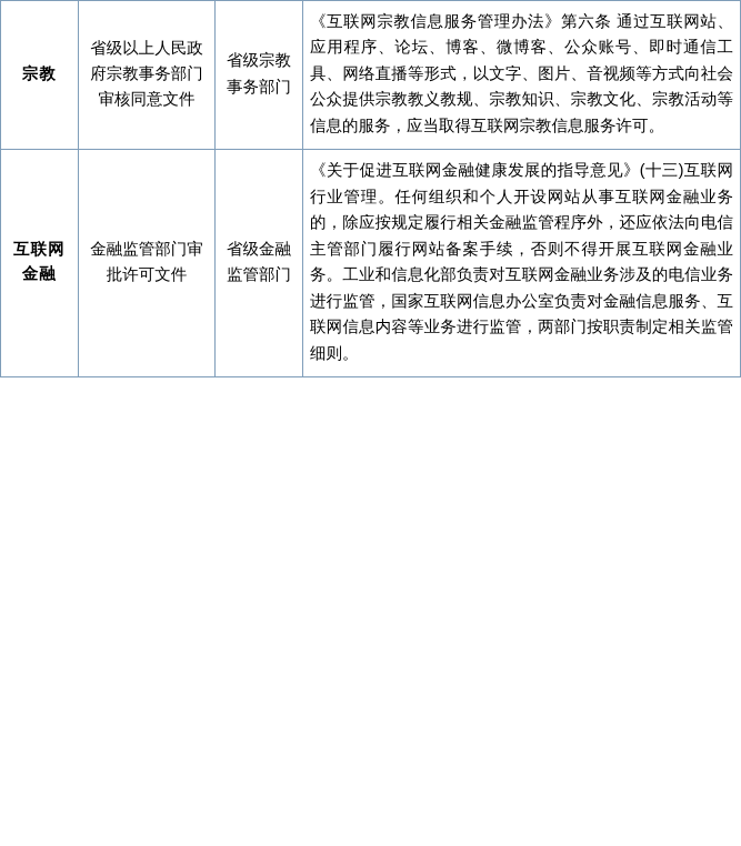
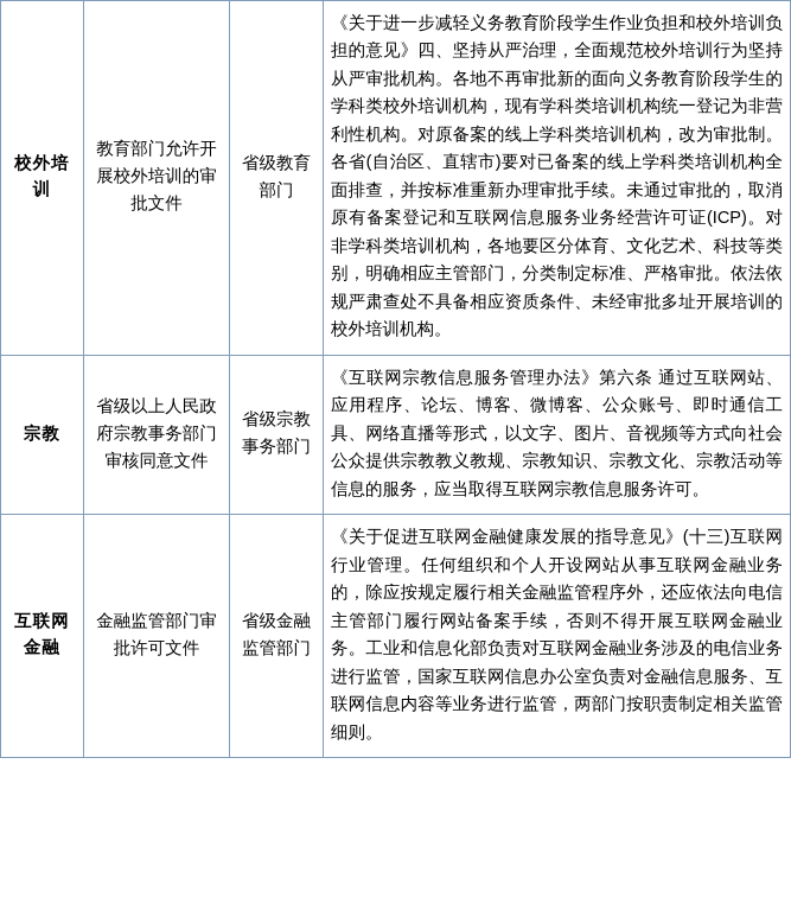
+ 校外培训	教育部门允许开展校外培训的审批文件	省级教育部门	《关于进一步减轻义务教育阶段学生作业负担和校外培训负担的意见》四、坚持从严治理，全面规范校外培训行为坚持从严审批机构。各地不再审批新的面向义务教育阶段学生的学科类校外培训机构，现有学科类培训机构统一登记为非营利性机构。对原备案的线上学科类培训机构，改为审批制。各省(自治区、直辖市)要对已备案的线上学科类培训机构全面排查，并按标准重新办理审批手续。未通过审批的，取消原有备案登记和互联网信息服务业务经营许可证(ICP)。对非学科类培训机构，各地要区分体育、文化艺术、科技等类别，明确相应主管部门，分类制定标准、严格审批。依法依规严肃查处不具备相应资质条件、未经审批多址开展培训的校外培训机构。
  宗教	省级以上人民政府宗教事务部门审核同意文件	省级宗教事务部门	《互联网宗教信息服务管理办法》第六条 通过互联网站、应用程序、论坛、博客、微博客、公众账号、即时通信工具、网络直播等形式，以文字、图片、音视频等方式向社会公众提供宗教教义教规、宗教知识、宗教文化、宗教活动等信息的服务，应当取得互联网宗教信息服务许可。
  互联网金融	金融监管部门审批许可文件	省级金融监管部门	《关于促进互联网金融健康发展的指导意见》(十三)互联网行业管理。任何组织和个人开设网站从事互联网金融业务的，除应按规定履行相关金融监管程序外，还应依法向电信主管部门履行网站备案手续，否则不得开展互联网金融业务。工业和信息化部负责对互联网金融业务涉及的电信业务进行监管，国家互联网信息办公室负责对金融信息服务、互联网信息内容等业务进行监管，两部门按职责制定相关监管细则。
